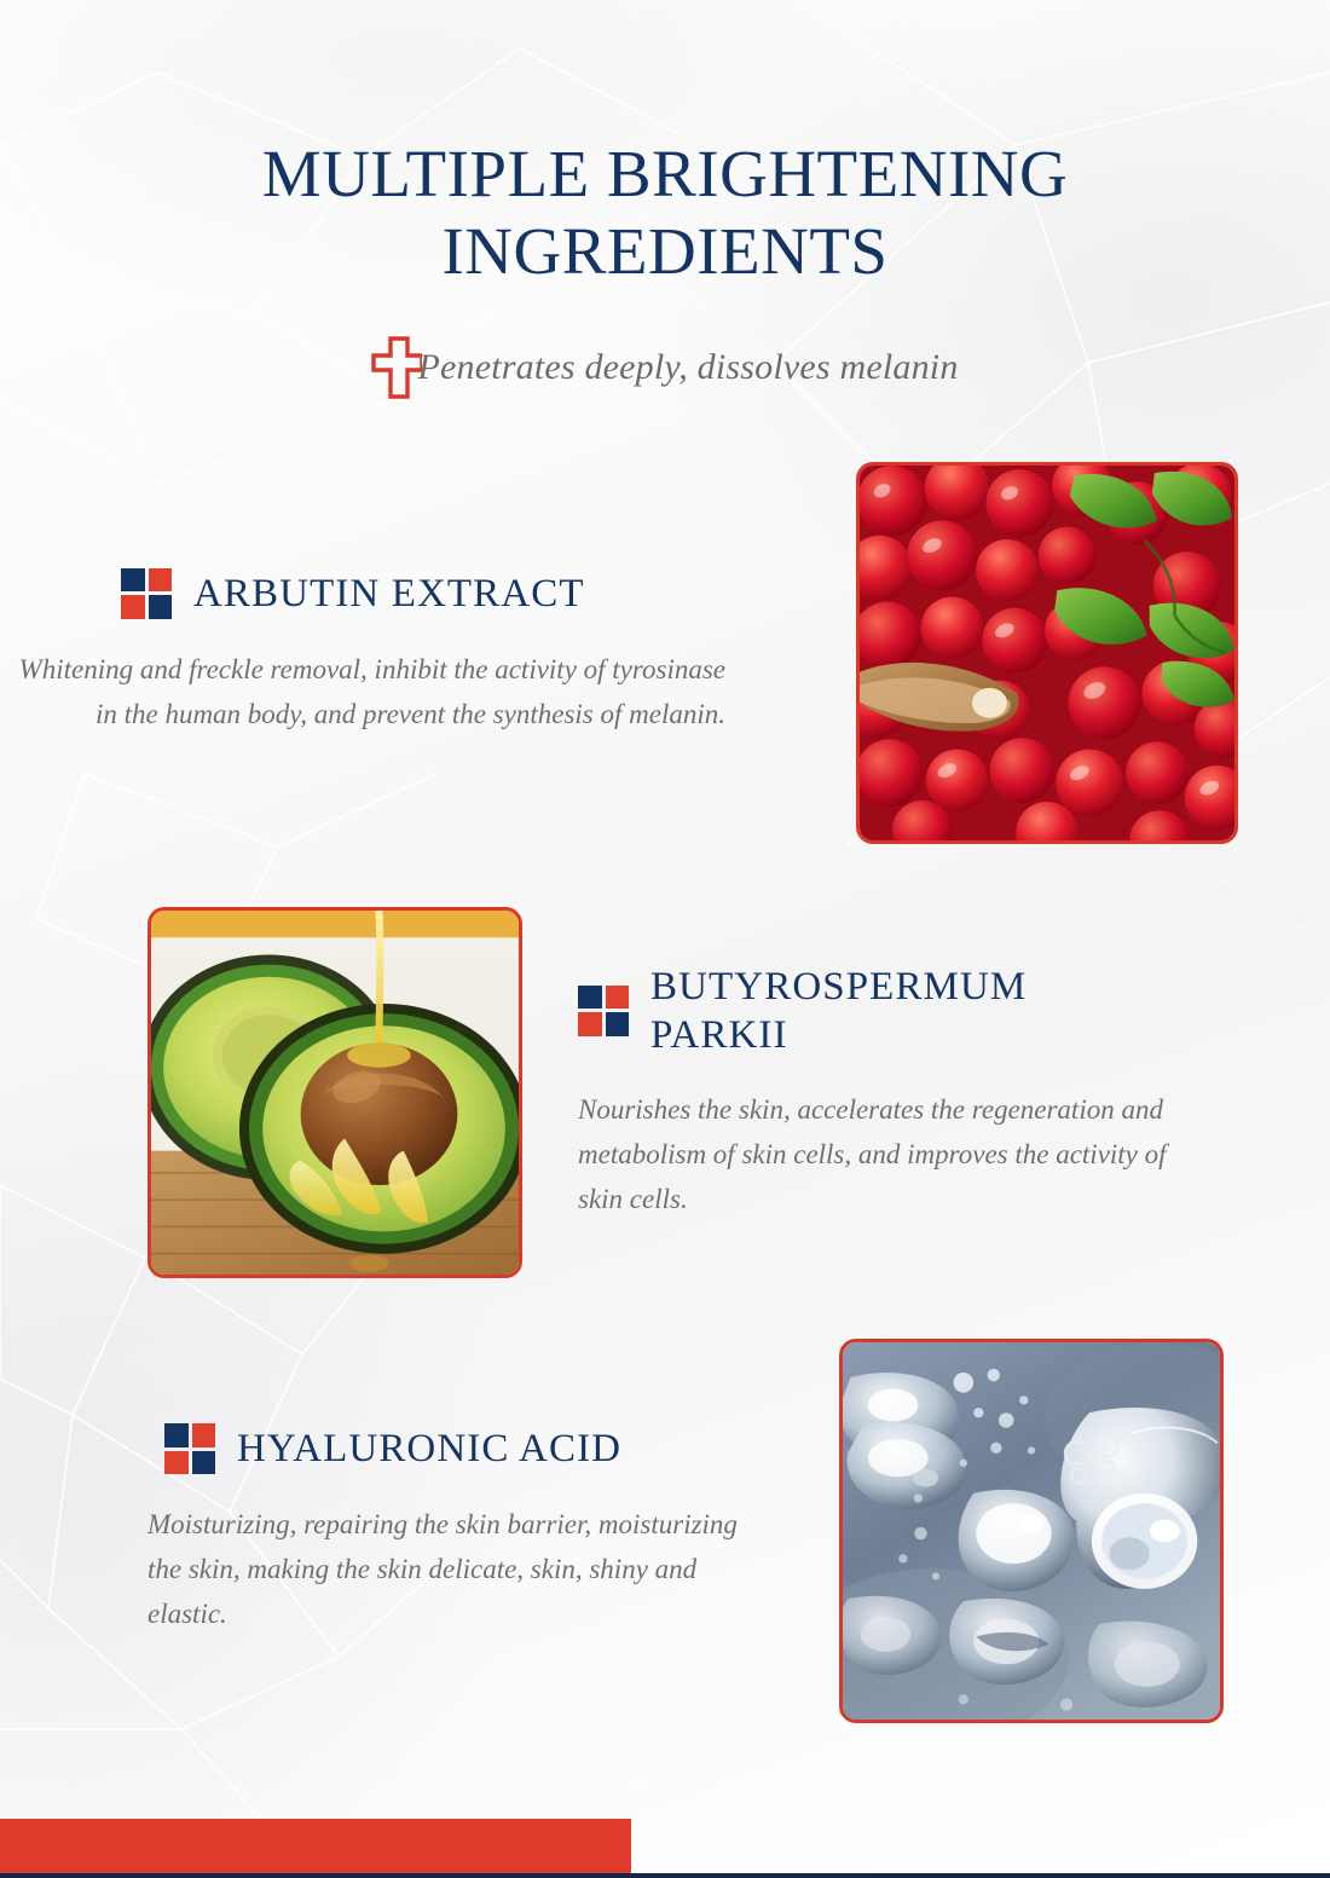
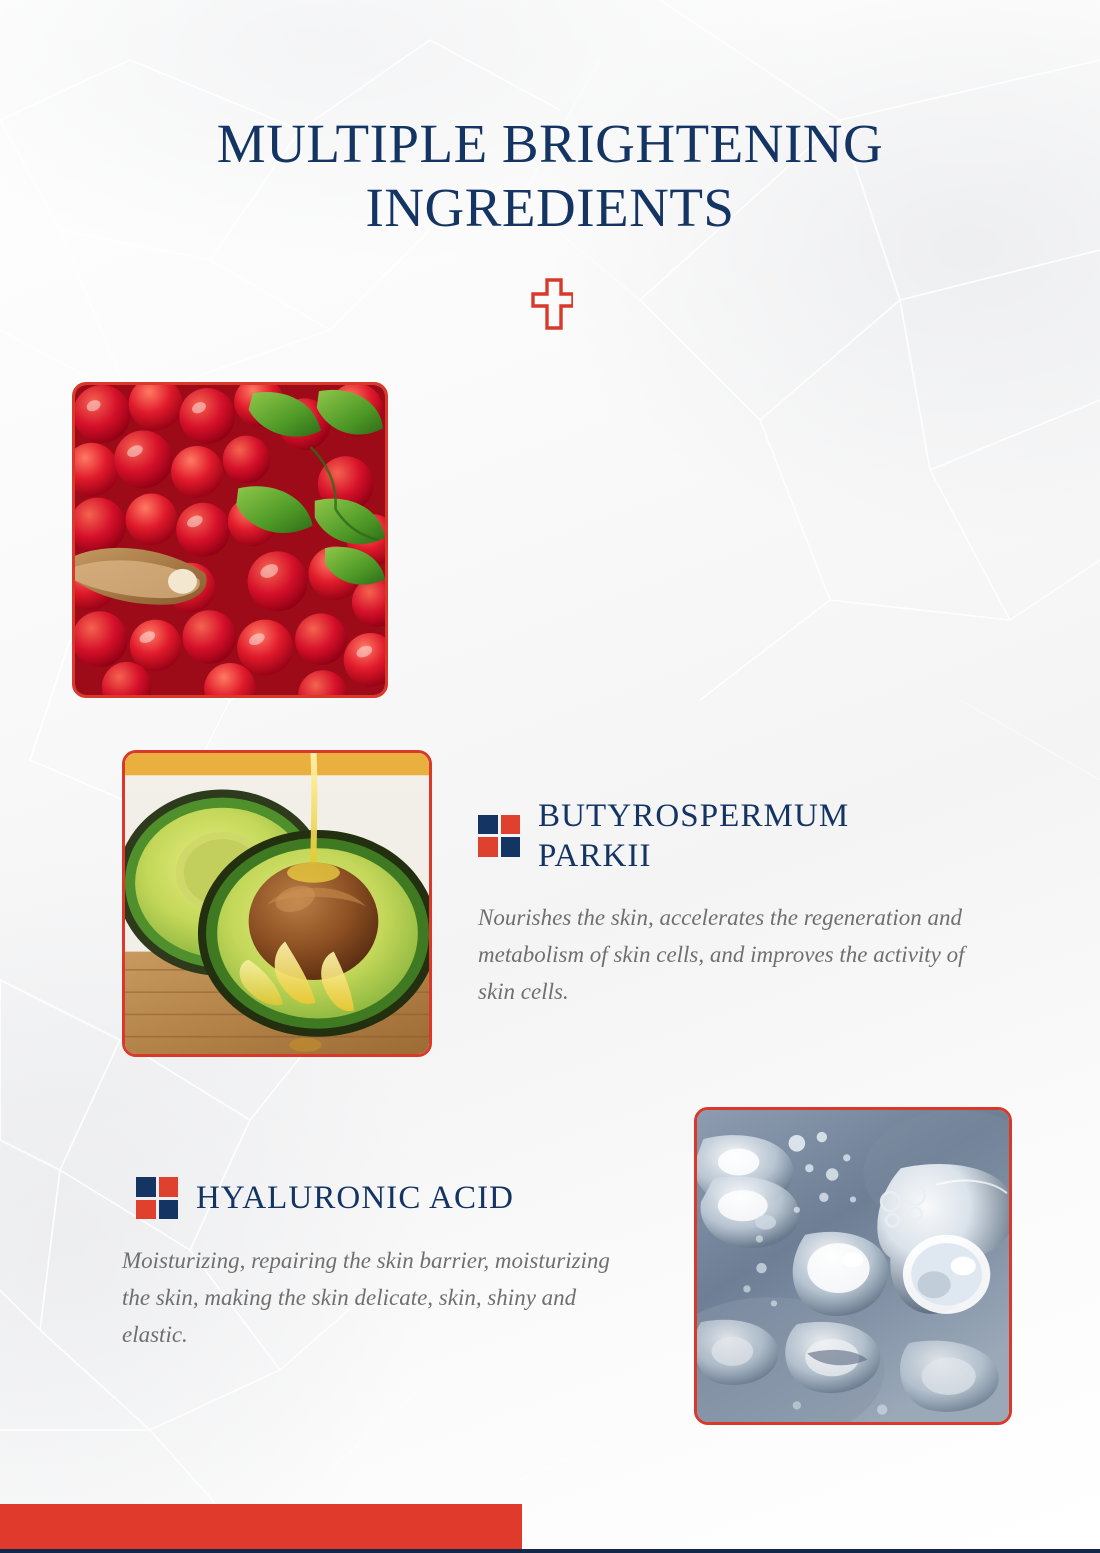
  MULTIPLE BRIGHTENING INGREDIENTS
- Penetrates deeply, dissolves melanin
- ARBUTIN EXTRACT
- Whitening and freckle removal, inhibit the activity of tyrosinase in the human body, and prevent the synthesis of melanin.
  BUTYROSPERMUM PARKII
  Nourishes the skin, accelerates the regeneration and metabolism of skin cells, and improves the activity of skin cells.
  HYALURONIC ACID
  Moisturizing, repairing the skin barrier, moisturizing the skin, making the skin delicate, skin, shiny and elastic.
